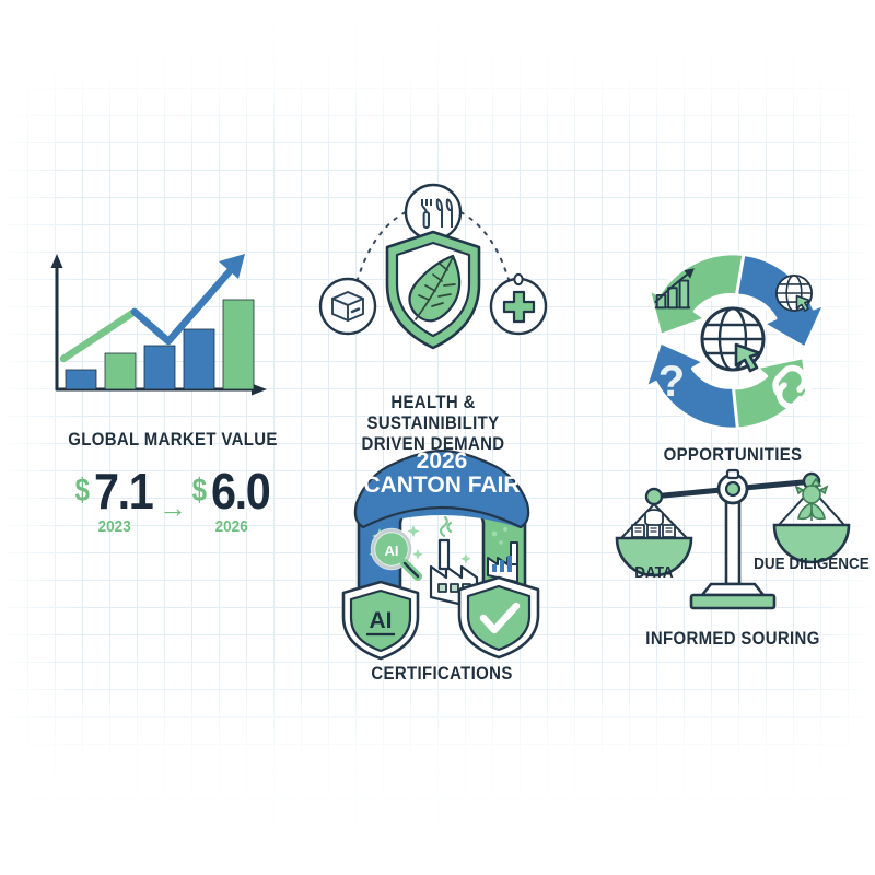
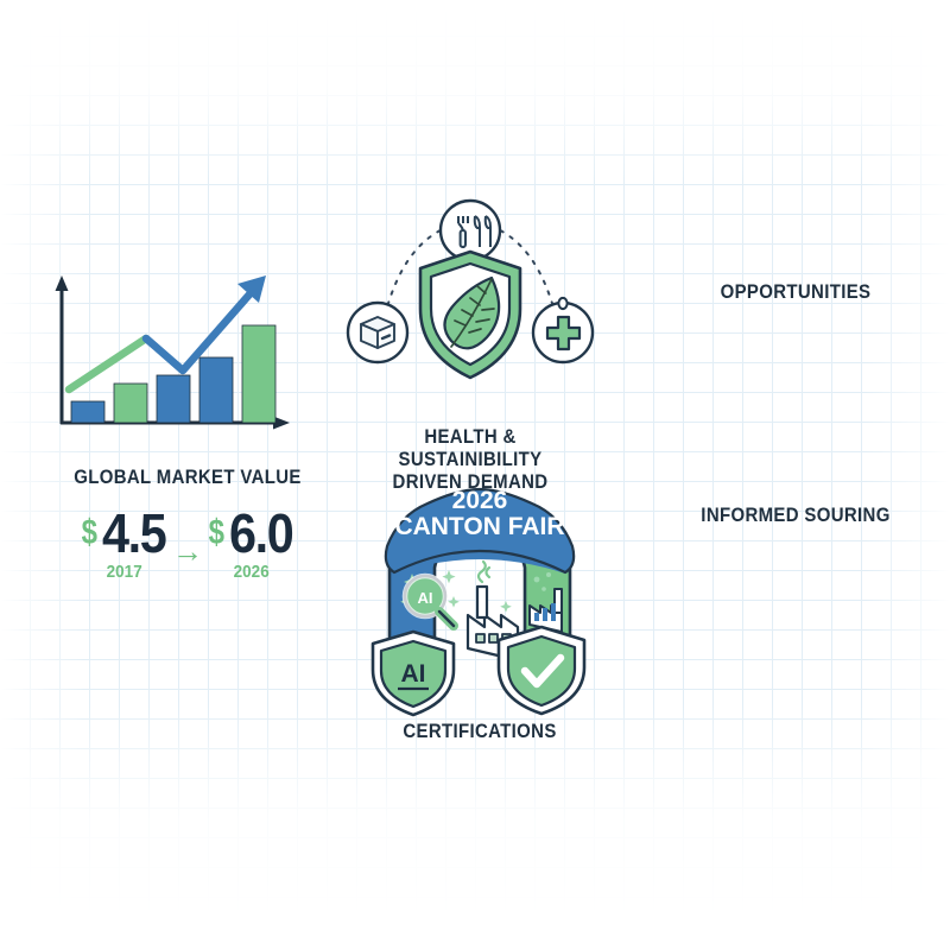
  GLOBAL MARKET VALUE
  $
- 7.1
+ 4.5
- 2023
+ 2017
  →
  $
  6.0
  2026
  HEALTH & SUSTAINIBILITY
  DRIVEN DEMAND
- ?
  OPPORTUNITIES
  2026
  CANTON FAIR
  AI
  AI
  CERTIFICATIONS
- DATA
- DUE DILIGENCE
  INFORMED SOURING
